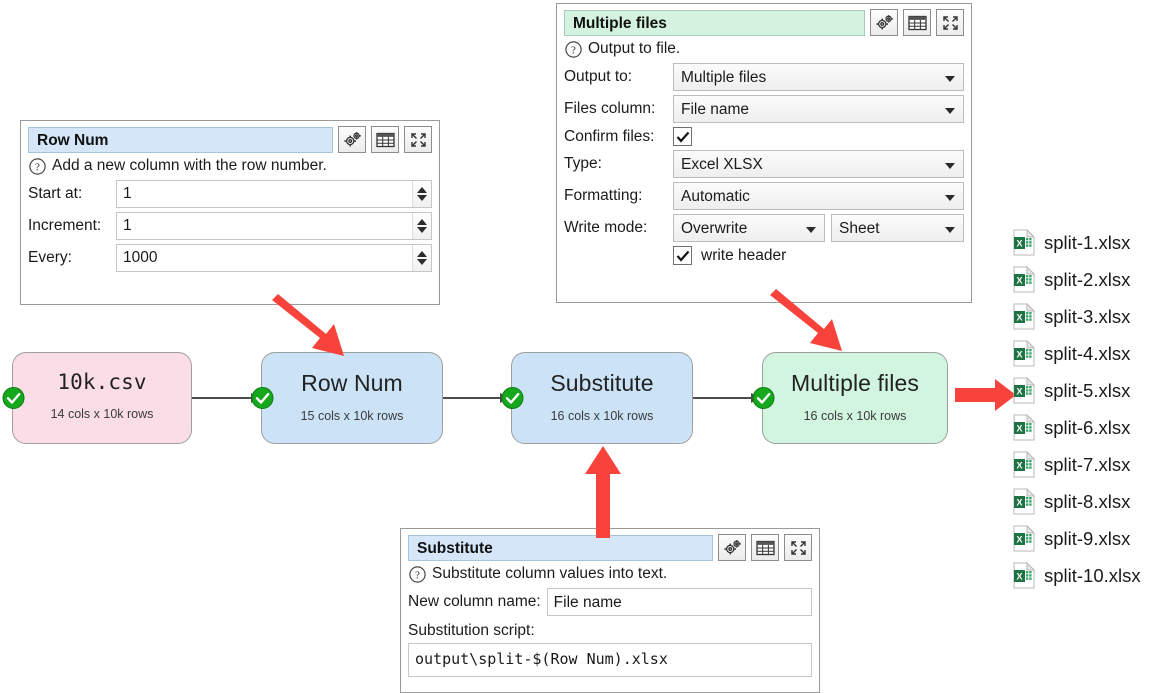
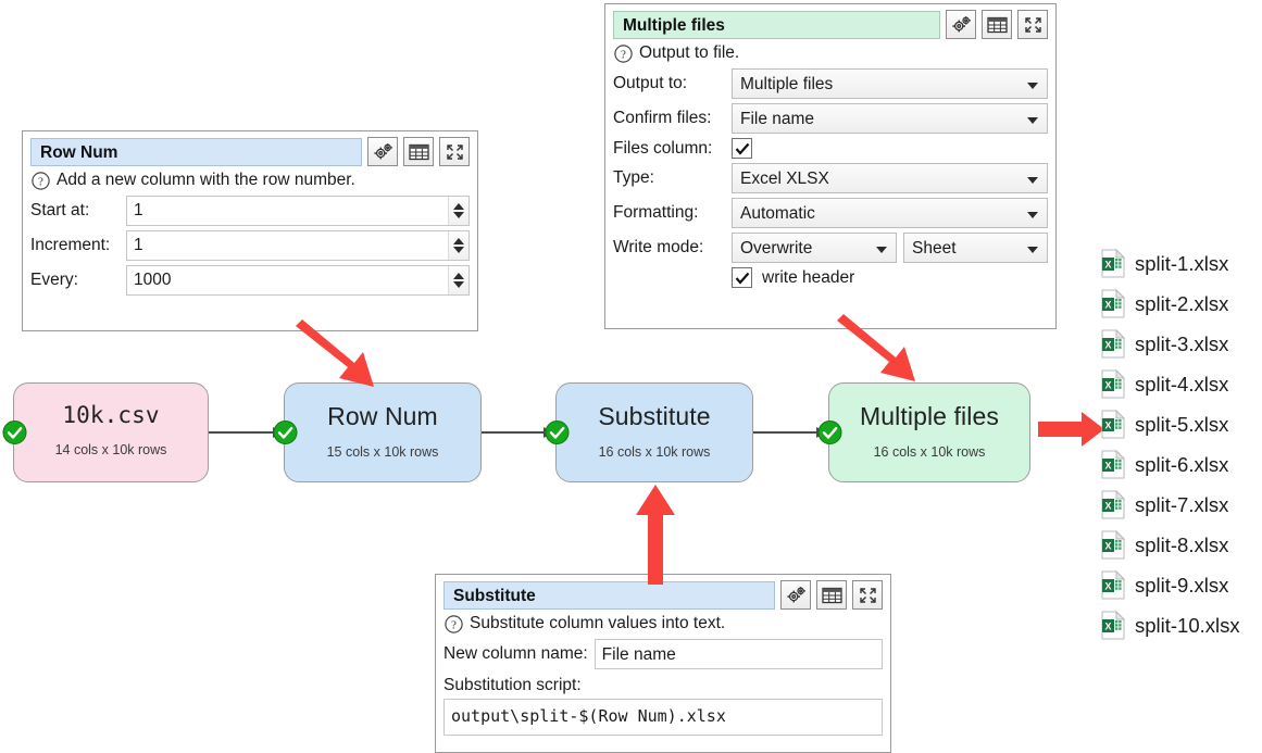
  Row Num
  ?
  Add a new column with the row number.
  Start at:
  1
  Increment:
  1
  Every:
  1000
  Multiple files
  ?
  Output to file.
  Output to:
  Multiple files
- Files column:
+ Confirm files:
  File name
- Confirm files:
+ Files column:
  Type:
  Excel XLSX
  Formatting:
  Automatic
  Write mode:
  Overwrite
  Sheet
  write header
  Substitute
  ?
  Substitute column values into text.
  New column name:
  File name
  Substitution script:
  output\split-$(Row Num).xlsx
  10k.csv
  14 cols x 10k rows
  Row Num
  15 cols x 10k rows
  Substitute
  16 cols x 10k rows
  Multiple files
  16 cols x 10k rows
  X
  split-1.xlsx
  X
  split-2.xlsx
  X
  split-3.xlsx
  X
  split-4.xlsx
  X
  split-5.xlsx
  X
  split-6.xlsx
  X
  split-7.xlsx
  X
  split-8.xlsx
  X
  split-9.xlsx
  X
  split-10.xlsx
